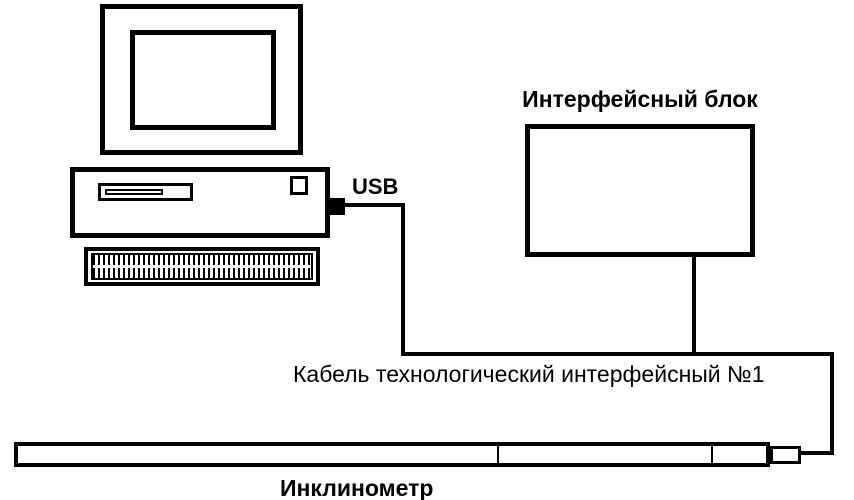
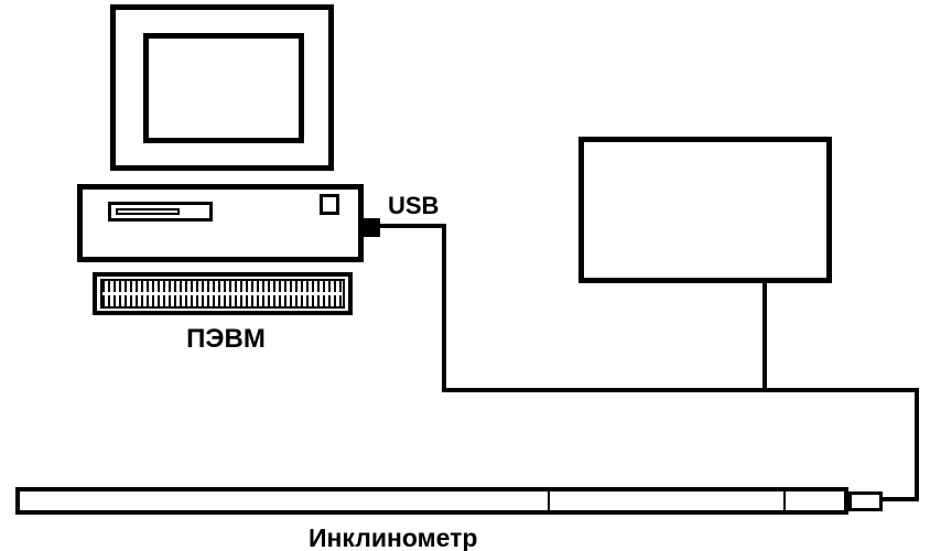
+ ПЭВМ
  USB
- Интерфейсный блок
- Кабель технологический интерфейсный №1
  Инклинометр
